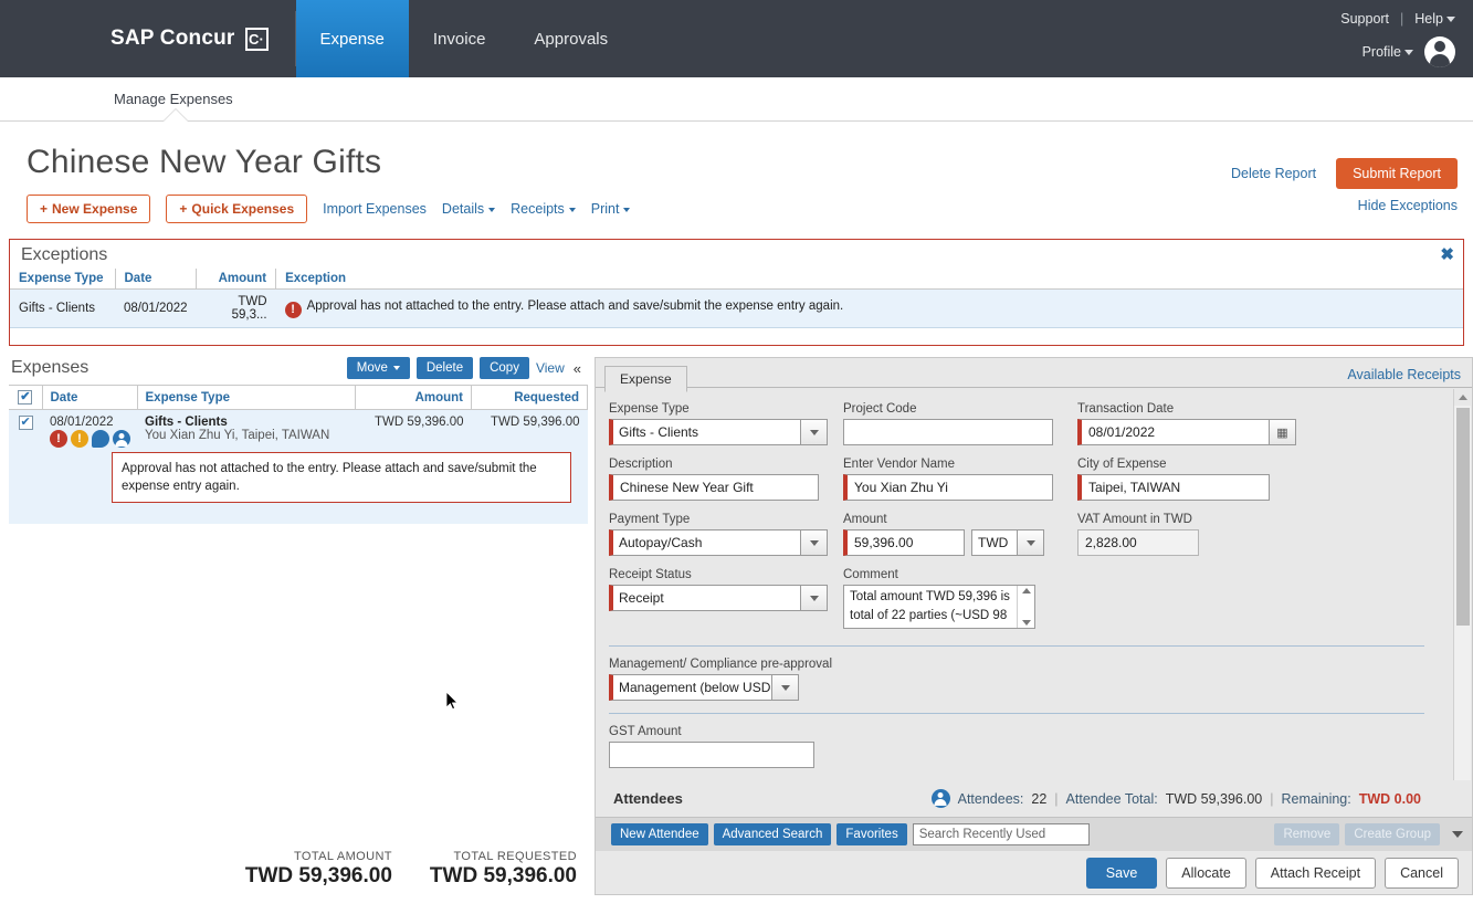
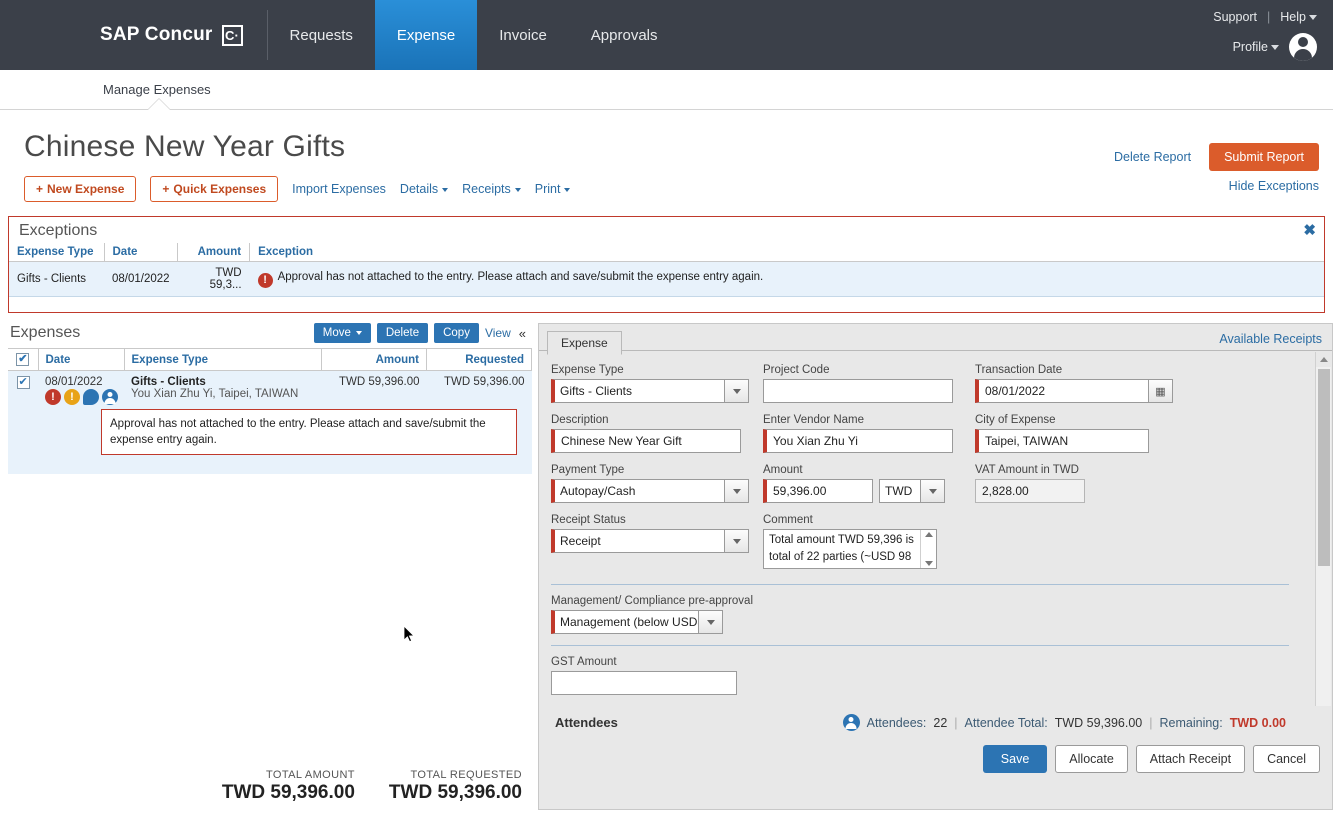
  SAP Concur
  C·
+ Requests
  Expense
  Invoice
  Approvals
  Support
  |
  Help
  Profile
  Manage Expenses
  Chinese New Year Gifts
  Delete Report
  Submit Report
  + New Expense
  + Quick Expenses
  Import Expenses
  Details
  Receipts
  Print
  Hide Exceptions
  Exceptions
  ✖
  Expense Type	Date	Amount	Exception
  Gifts - Clients	08/01/2022	TWD 59,3...	! Approval has not attached to the entry. Please attach and save/submit the expense entry again.
  Expenses
  Move
  Delete
  Copy
  View
  «
  	Date	Expense Type	Amount	Requested
  	08/01/2022	Gifts - Clients You Xian Zhu Yi, Taipei, TAIWAN	TWD 59,396.00	TWD 59,396.00
  	! ! Approval has not attached to the entry. Please attach and save/submit the expense entry again.
  TOTAL AMOUNT
  TWD 59,396.00
  TOTAL REQUESTED
  TWD 59,396.00
  Expense
  Available Receipts
  Expense Type
  Gifts - Clients
  Description
  Chinese New Year Gift
  Payment Type
  Autopay/Cash
  Receipt Status
  Receipt
  Project Code
  Enter Vendor Name
  You Xian Zhu Yi
  Amount
  59,396.00
  TWD
  Comment
  Total amount TWD 59,396 is total of 22 parties (~USD 98
  Transaction Date
  08/01/2022
  ▦
  City of Expense
  Taipei, TAIWAN
  VAT Amount in TWD
  2,828.00
  Management/ Compliance pre-approval
  Management (below USD
  GST Amount
  Attendees
  Attendees:
  22
  |
  Attendee Total:
  TWD 59,396.00
  |
  Remaining:
  TWD 0.00
- New Attendee
- Advanced Search
- Favorites
- Search Recently Used
- Remove
- Create Group
  Save
  Allocate
  Attach Receipt
  Cancel
